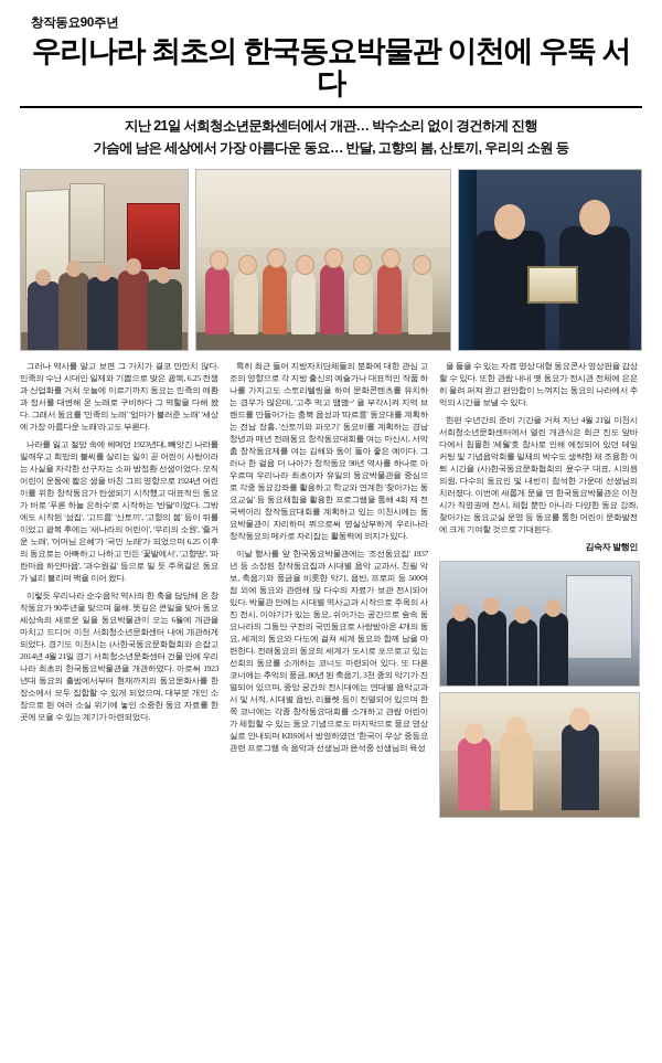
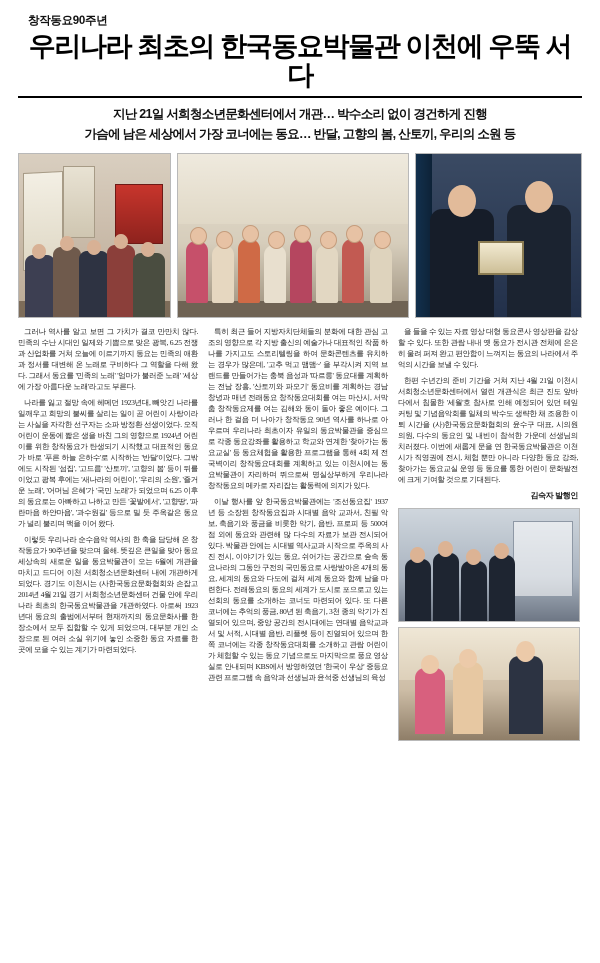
  창작동요90주년
  우리나라 최초의 한국동요박물관 이천에 우뚝 서다
  지난 21일 서희청소년문화센터에서 개관… 박수소리 없이 경건하게 진행
- 가슴에 남은 세상에서 가장 아름다운 동요… 반달, 고향의 봄, 산토끼, 우리의 소원 등
+ 가슴에 남은 세상에서 가장 코너에는 동요… 반달, 고향의 봄, 산토끼, 우리의 소원 등
  그러나 역사를 알고 보면 그 가치가 결코 만만치 않다. 민족의 수난 시대인 일제와 기쁨으로 맞은 광복, 6.25 전쟁과 산업화를 거쳐 오늘에 이르기까지 동요는 민족의 애환과 정서를 대변해 온 노래로 구비하다 그 역할을 다해 왔다. 그래서 동요를 '민족의 노래' '엄마가 불러준 노래' '세상에 가장 아름다운 노래'라고도 부른다.
  나라를 잃고 절망 속에 헤메던 1923년대, 빼앗긴 나라를 일깨우고 희망의 불씨를 살리는 일이 곧 어린이 사랑이라는 사실을 자각한 선구자는 소파 방정환 선생이었다. 오직 어린이 운동에 짧은 생을 바친 그의 영향으로 1924년 어린이를 위한 창작동요가 탄생되기 시작했고 대표적인 동요가 바로 '푸른 하늘 은하수'로 시작하는 '반달'이었다. 그밖에도 시작된 '섬집', '고드름' '산토끼', '고향의 봄' 등이 뒤를 이었고 광복 후에는 '새나라의 어린이', '우리의 소원', '즐거운 노래', '어머님 은혜'가 '국민 노래'가 되었으며 6.25 이후의 동요로는 아빠하고 나하고 만든 '꽃밭에서', '고향땅', '파란마음 하얀마음', '과수원길' 등으로 밀 듯 주옥같은 동요가 널리 불리며 맥을 이어 왔다.
  이렇듯 우리나라 순수음악 역사의 한 축을 담당해 온 창작동요가 90주년을 맞으며 올해. 뜻깊은 큰일을 맞아 동요세상속의 새로운 일을 동요박물관이 오는 6월에 개관을 마치고 드디어 이천 서희청소년문화센터 내에 개관하게 되었다. 경기도 이천시는 (사한국동요문화협회와 손잡고 2014년 4월 21일 경기 서희청소년문화센터 건물 안에 우리나라 최초의 한국동요박물관을 개관하였다. 아로써 1923년대 동요의 출범에서부터 현재까지의 동요문화사를 한 장소에서 모두 집합할 수 있게 되었으며, 대부분 개인 소장으로 된 여러 소실 위기에 놓인 소중한 동요 자료를 한 곳에 모을 수 있는 계기가 마련되었다.
  특히 최근 들어 지방자치단체들의 분화에 대한 관심 고조의 영향으로 각 지방 출신의 예술가나 대표적인 작품 하나를 가지고도 스토리텔링을 하여 문화콘텐츠를 유치하는 경우가 많은데, '고추 먹고 맴맴~' 을 부각시켜 지역 브랜드를 만들어가는 충북 음성과 '따르릉' 동요대를 계획하는 전남 장흥, '산토끼와 파오기' 동요비를 계획하는 경남 창녕과 매년 전래동요 창작동요대회를 여는 마산시, 서막춤 창작동요제를 여는 김해와 동이 돌아 좋은 예이다. 그러나 한 걸음 더 나아가 창작동요 90년 역사를 하나로 아우르며 우리나라 최초이자 유일의 동요박물관을 중심으로 각종 동요강좌를 활용하고 학교와 연계한 '찾아가는 동요교실' 등 동요체험을 활용한 프로그램을 통해 4회 제 전국벽이리 창작동요대회를 계획하고 있는 이천시에는 동요박물관이 자리하며 뛰으로써 명실상부하게 우리나라 창작동요의 메카로 자리잡는 활동력에 의지가 있다.
  이날 행사를 앞 한국동요박물관에는 '조선동요집' 1937년 등 소장된 창작동요집과 시대별 음악 교과서, 친필 악보, 축음기와 풍금을 비롯한 악기, 음반, 프로피 등 500여 점 외에 동요와 관련해 많 다수의 자료가 보관 전시되어 있다. 박물관 안에는 시대별 역사교과 시작으로 주옥의 사진 전시, 이야기가 있는 동요, 쉬어가는 공간으로 숲속 동요나라의 그동안 구전의 국민동요로 사랑받아온 4개의 동요, 세계의 동요와 다도에 걸쳐 세계 동요와 함께 남을 마련한다. 전래동요의 동요의 세계가 도시로 포으로고 있는 선회의 동요를 소개하는 코너도 마련되어 있다. 또 다른 코너에는 추억의 풍금, 80년 된 축음기, 3천 종의 악기가 진열되어 있으며, 중앙 공간의 전시대에는 연대별 음악교과서 및 서적, 시대별 음반, 리플렛 등이 진열되어 있으며 한쪽 코너에는 각종 창작동요대회를 소개하고 관람 어린이가 체험할 수 있는 동요 기념으로도 마지막으로 풍요 영상실로 안내되며 KBS에서 방영하였던 '한국이 우상' 중등요 관련 프로그램 속 음악과 선생님과 윤석중 선생님의 육성
  을 들을 수 있는 자료 영상 대형 동요콘사 영상판을 감상할 수 있다. 또한 관람 내내 옛 동요가 전시관 전체에 은은히 울려 퍼져 완고 편안함이 느껴지는 동요의 나라에서 주억의 시간을 보낼 수 있다.
  한편 수년간의 준비 기간을 거쳐 지난 4월 21일 이천시 서희청소년문화센터에서 열린 개관식은 최근 진도 앞바다에서 침몰한 '세월'호 참사로 인해 예정되어 있던 테잎 커팅 및 기념음악회를 일체의 박수도 생략한 채 조용한 이 퇴 시간을 (사)한국동요문화협회의 윤수구 대표, 시의원 의원, 다수의 동요인 및 내빈이 참석한 가운데 선생님의 치러졌다. 이번에 새롭게 문을 연 한국동요박물관은 이천시가 직영권에 전시, 체험 뿐만 아니라 다양한 동요 강좌, 찾아가는 동요교실 운영 등 동요를 통한 어린이 문화발전에 크게 기여할 것으로 기대된다.
  김숙자 발행인
